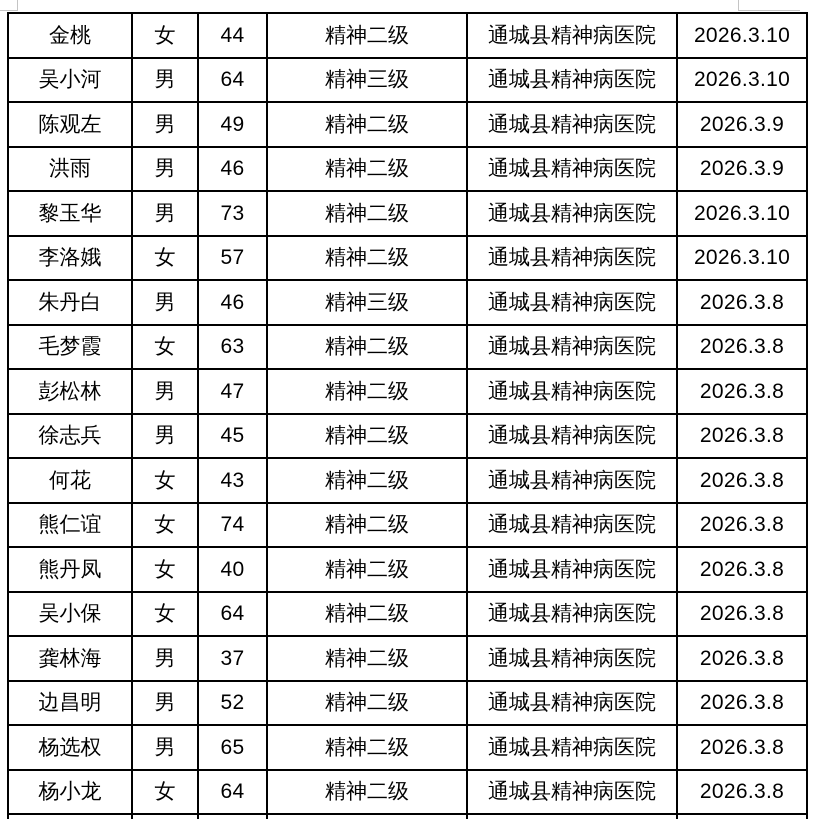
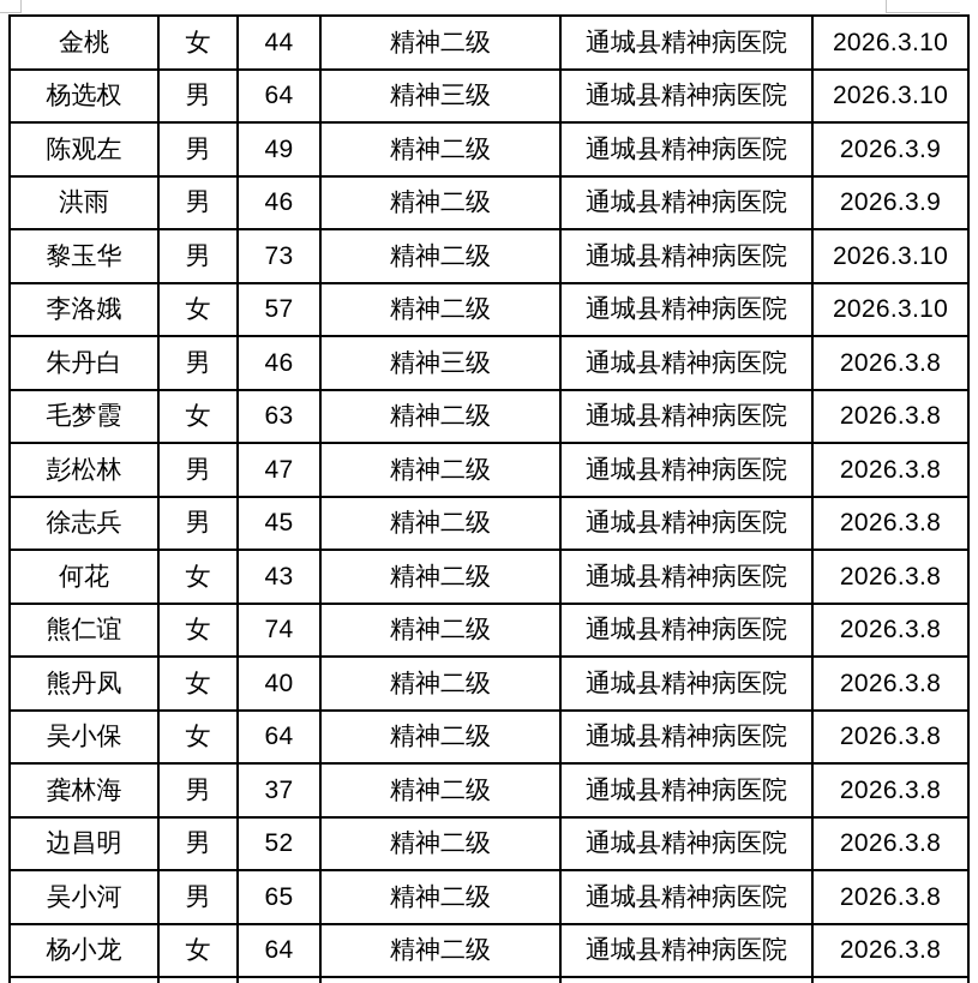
  金桃	女	44	精神二级	通城县精神病医院	2026.3.10
- 吴小河	男	64	精神三级	通城县精神病医院	2026.3.10
+ 杨选权	男	64	精神三级	通城县精神病医院	2026.3.10
  陈观左	男	49	精神二级	通城县精神病医院	2026.3.9
  洪雨	男	46	精神二级	通城县精神病医院	2026.3.9
  黎玉华	男	73	精神二级	通城县精神病医院	2026.3.10
  李洛娥	女	57	精神二级	通城县精神病医院	2026.3.10
  朱丹白	男	46	精神三级	通城县精神病医院	2026.3.8
  毛梦霞	女	63	精神二级	通城县精神病医院	2026.3.8
  彭松林	男	47	精神二级	通城县精神病医院	2026.3.8
  徐志兵	男	45	精神二级	通城县精神病医院	2026.3.8
  何花	女	43	精神二级	通城县精神病医院	2026.3.8
  熊仁谊	女	74	精神二级	通城县精神病医院	2026.3.8
  熊丹凤	女	40	精神二级	通城县精神病医院	2026.3.8
  吴小保	女	64	精神二级	通城县精神病医院	2026.3.8
  龚林海	男	37	精神二级	通城县精神病医院	2026.3.8
  边昌明	男	52	精神二级	通城县精神病医院	2026.3.8
- 杨选权	男	65	精神二级	通城县精神病医院	2026.3.8
+ 吴小河	男	65	精神二级	通城县精神病医院	2026.3.8
  杨小龙	女	64	精神二级	通城县精神病医院	2026.3.8
